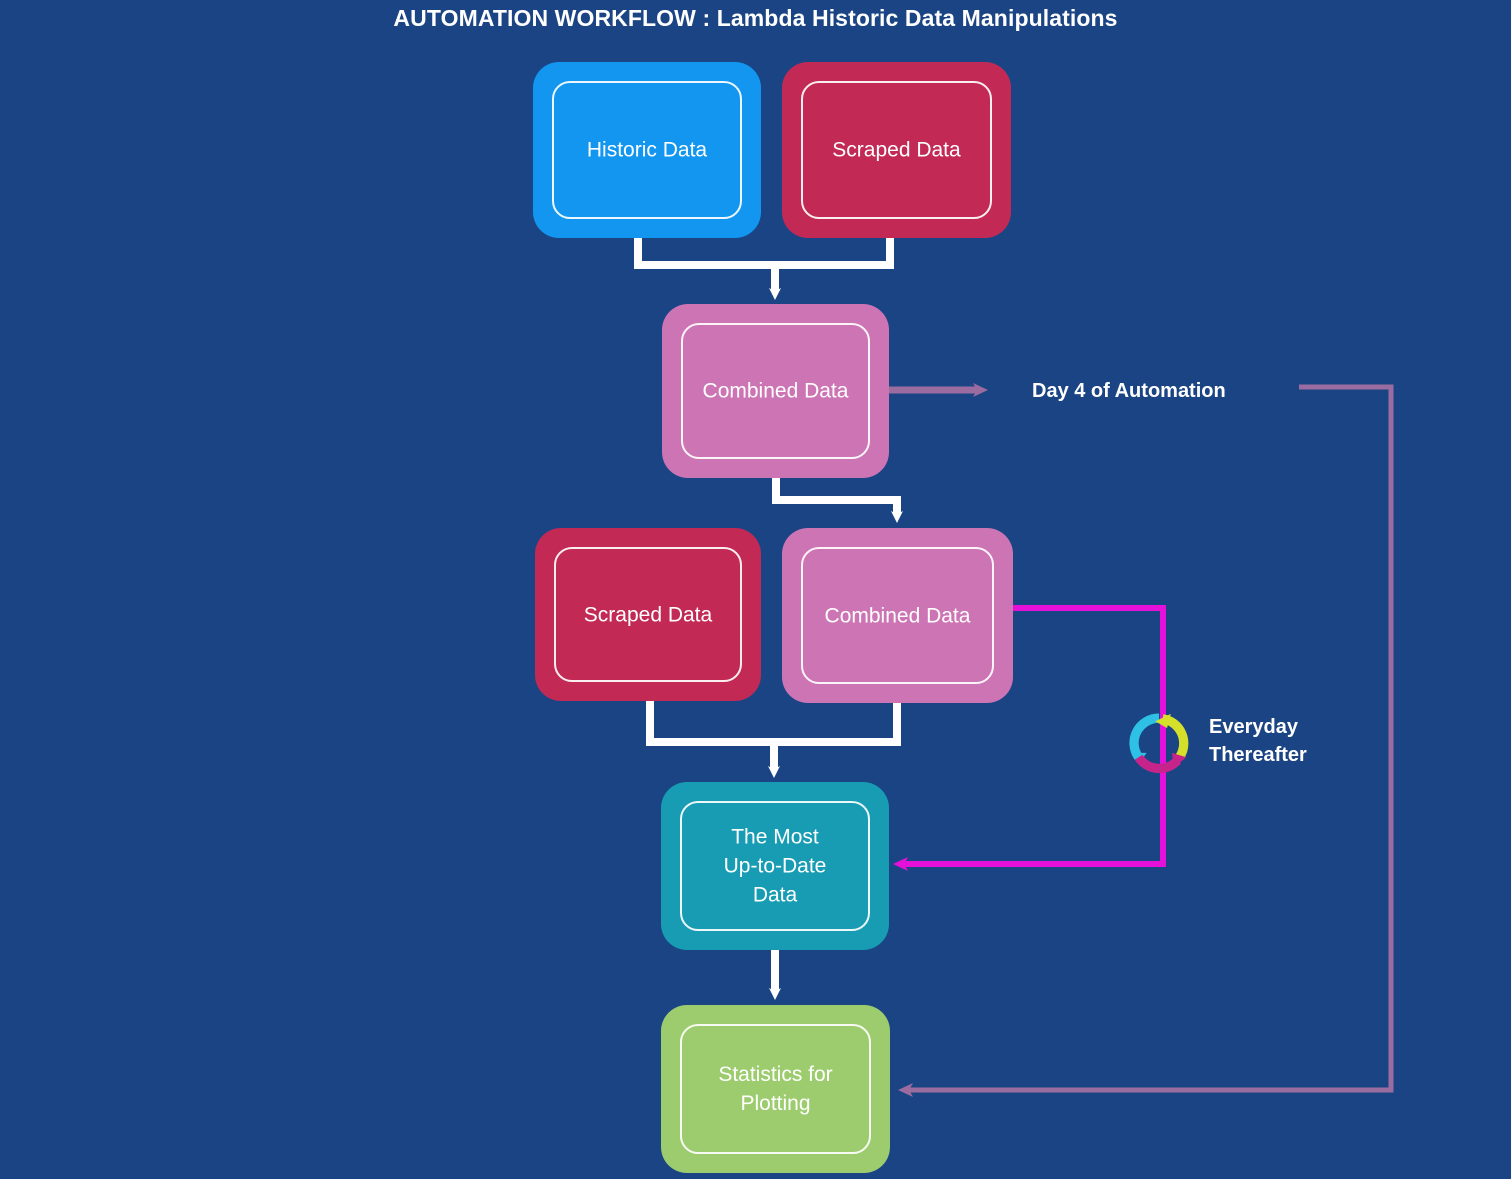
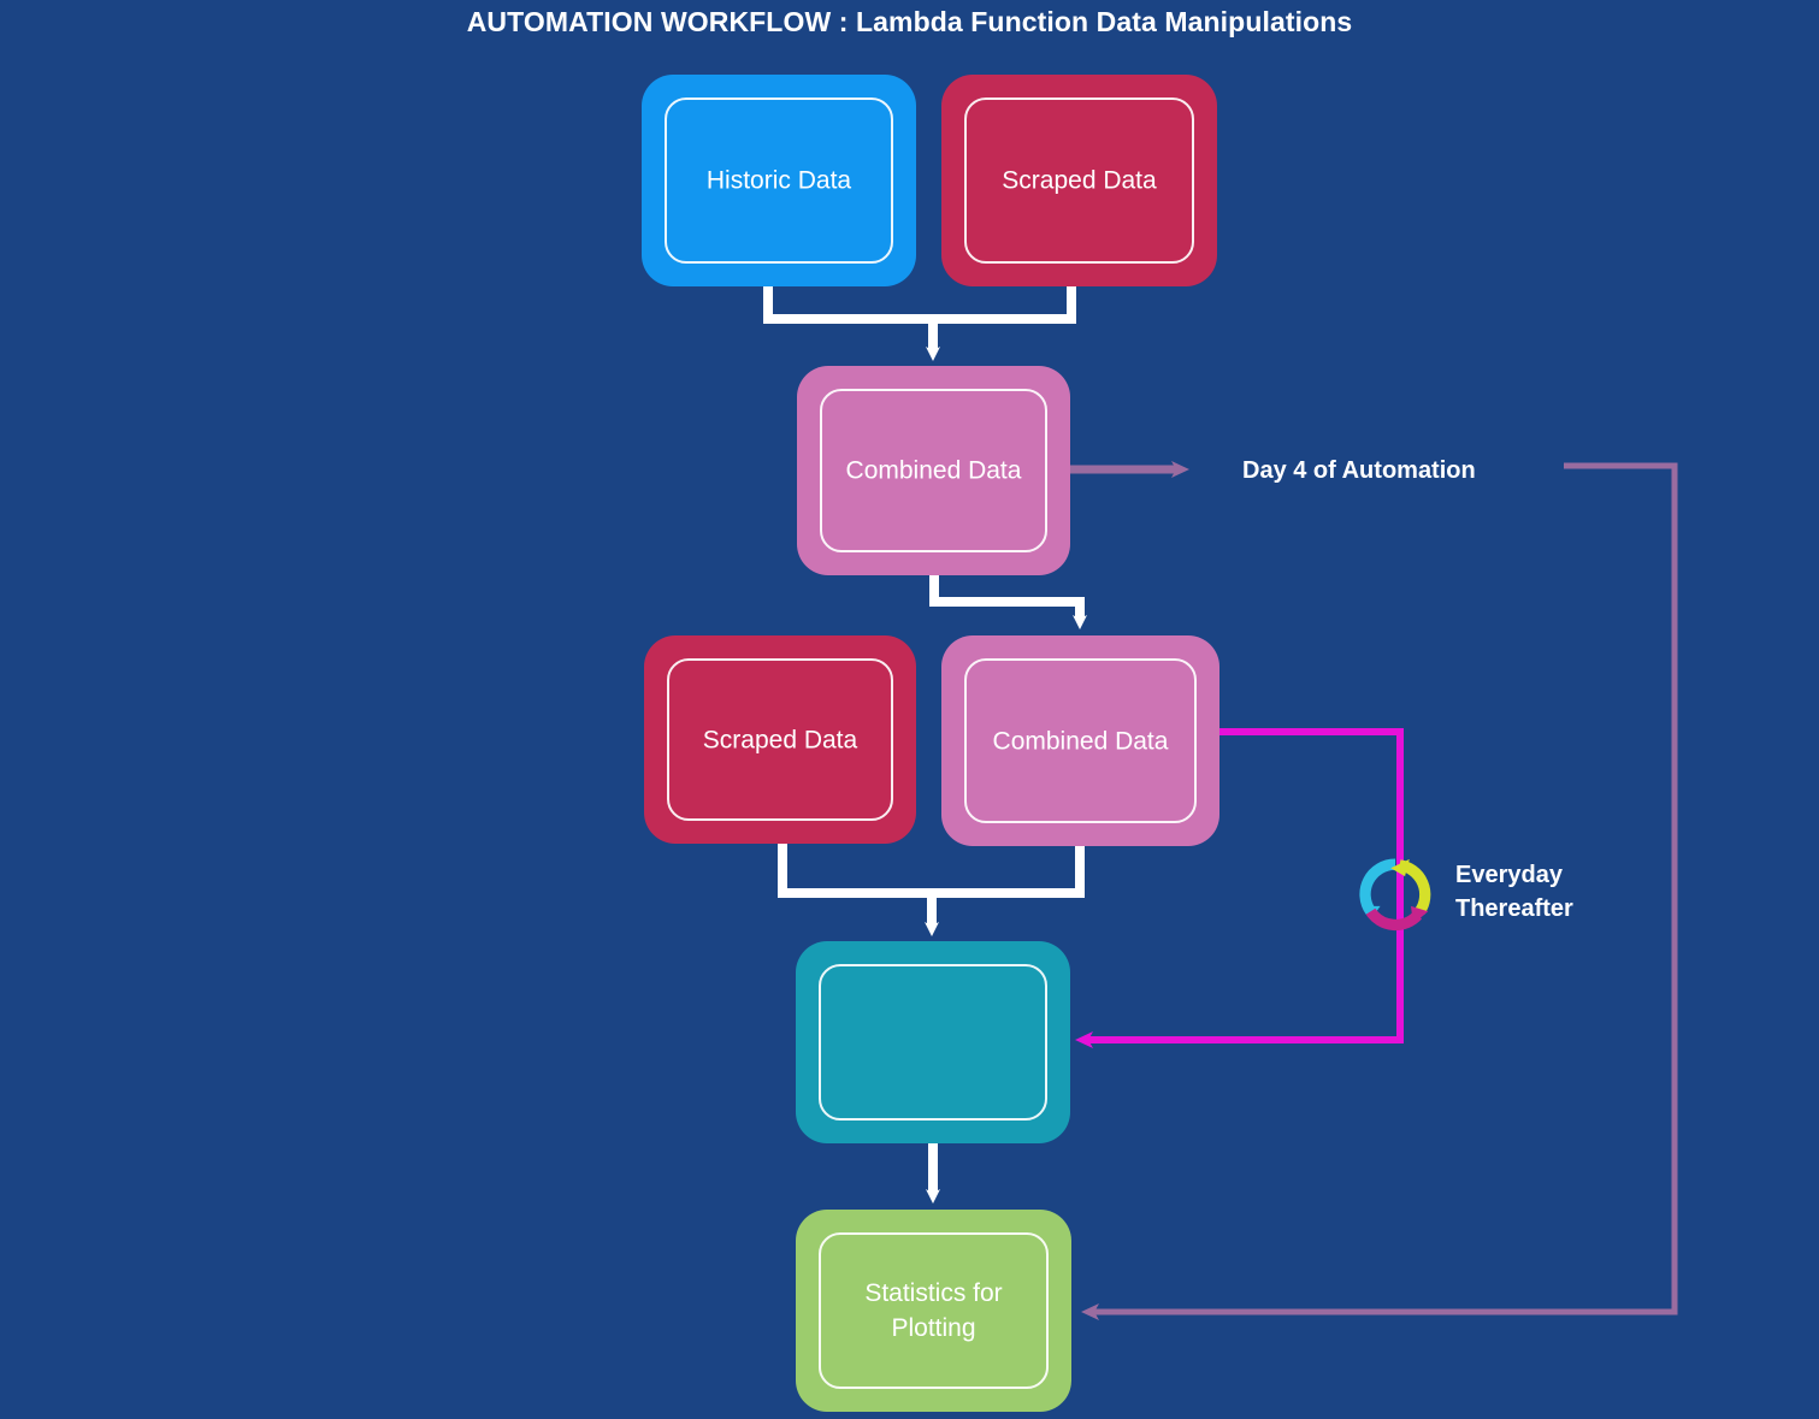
- AUTOMATION WORKFLOW : Lambda Historic Data Manipulations
+ AUTOMATION WORKFLOW : Lambda Function Data Manipulations
  Historic Data
  Scraped Data
  Combined Data
  Scraped Data
  Combined Data
- The Most
- Up-to-Date
- Data
  Statistics for
  Plotting
  Day 4 of Automation
  Everyday
  Thereafter
